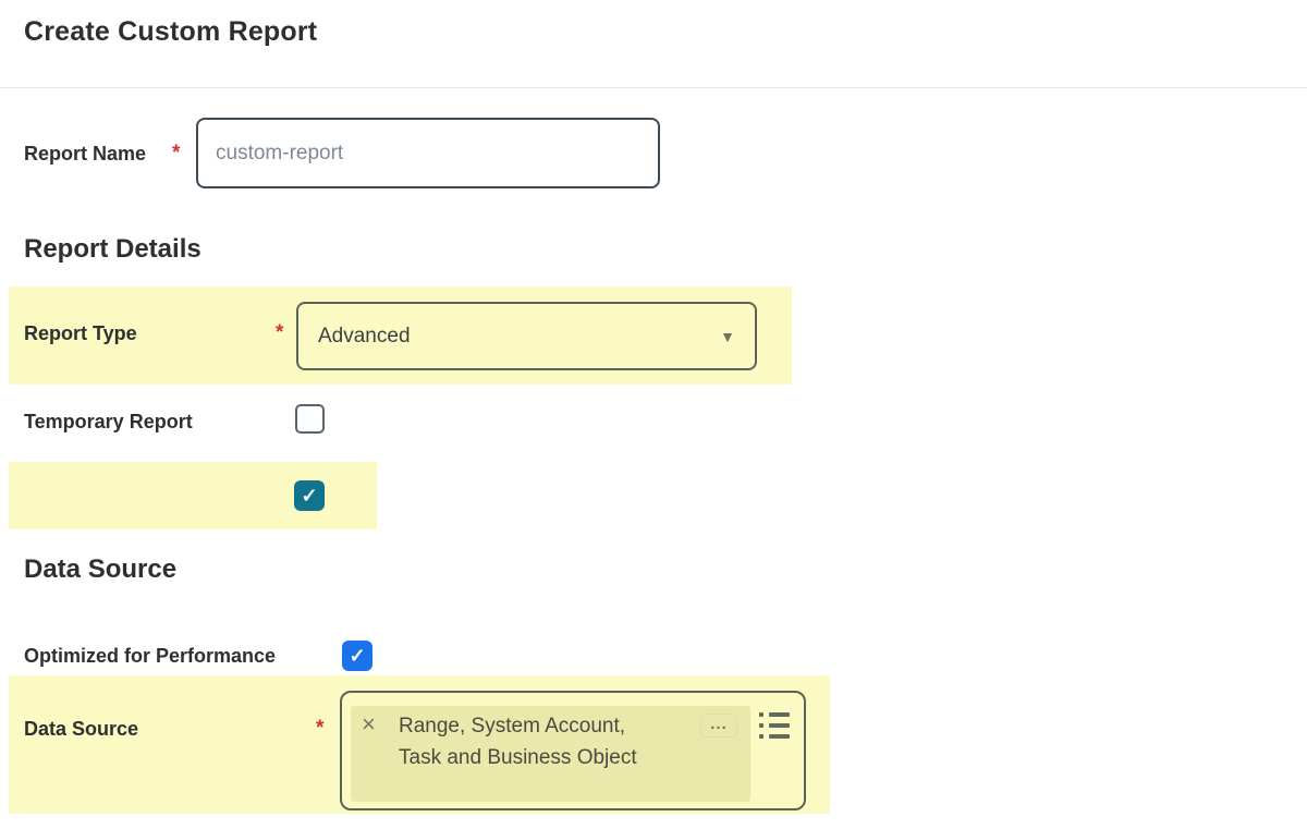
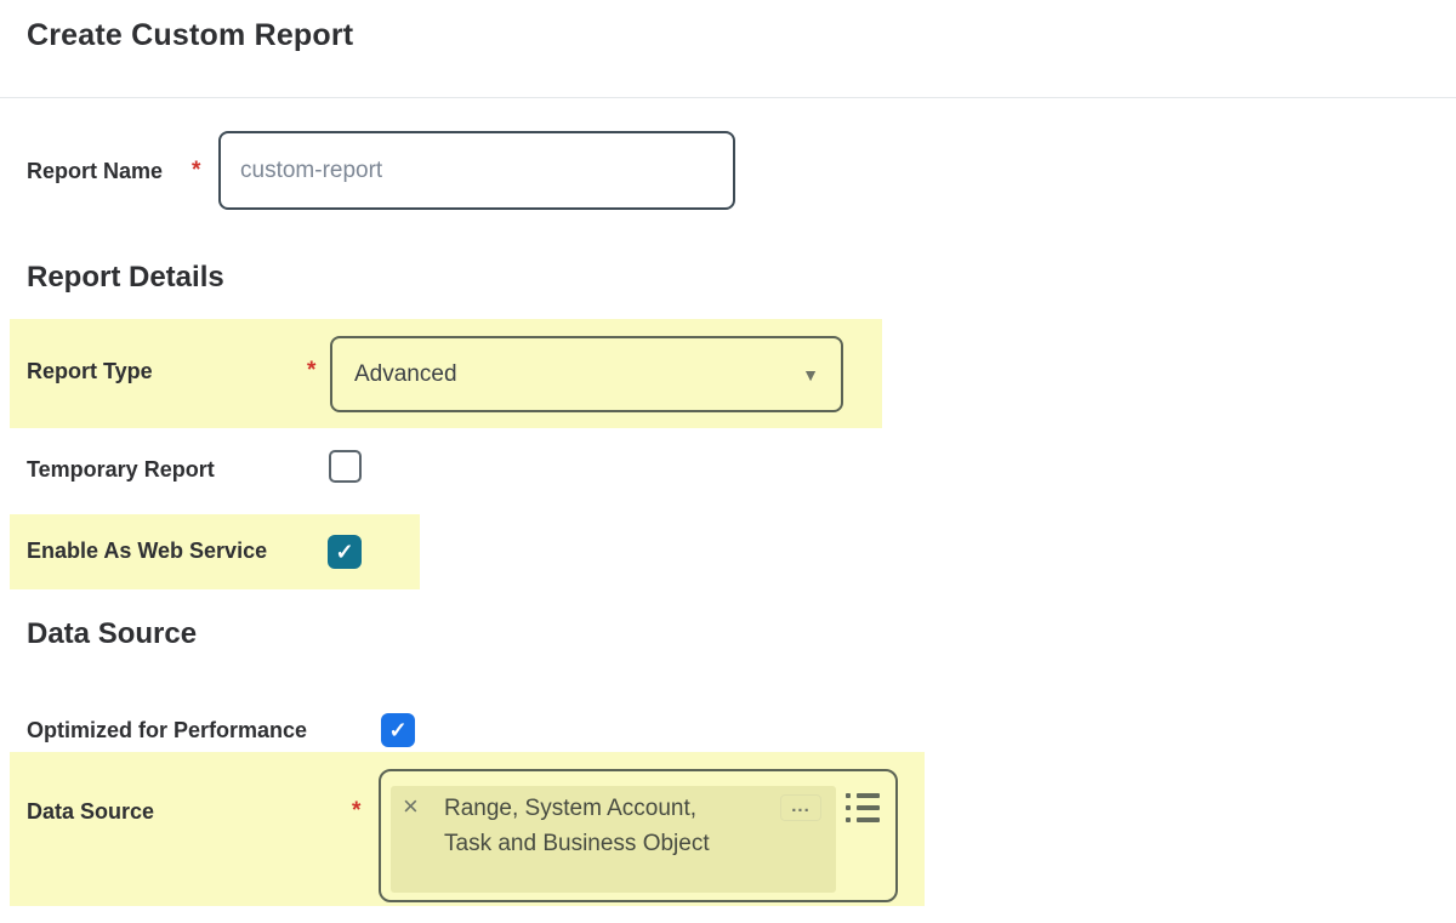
  Create Custom Report
  Report Name
  *
  custom-report
  Report Details
  Report Type
  *
  Advanced
  ▼
  Temporary Report
+ Enable As Web Service
  ✓
  Data Source
  Optimized for Performance
  ✓
  Data Source
  *
  ×
  Range, System Account,
  Task and Business Object
  ...
